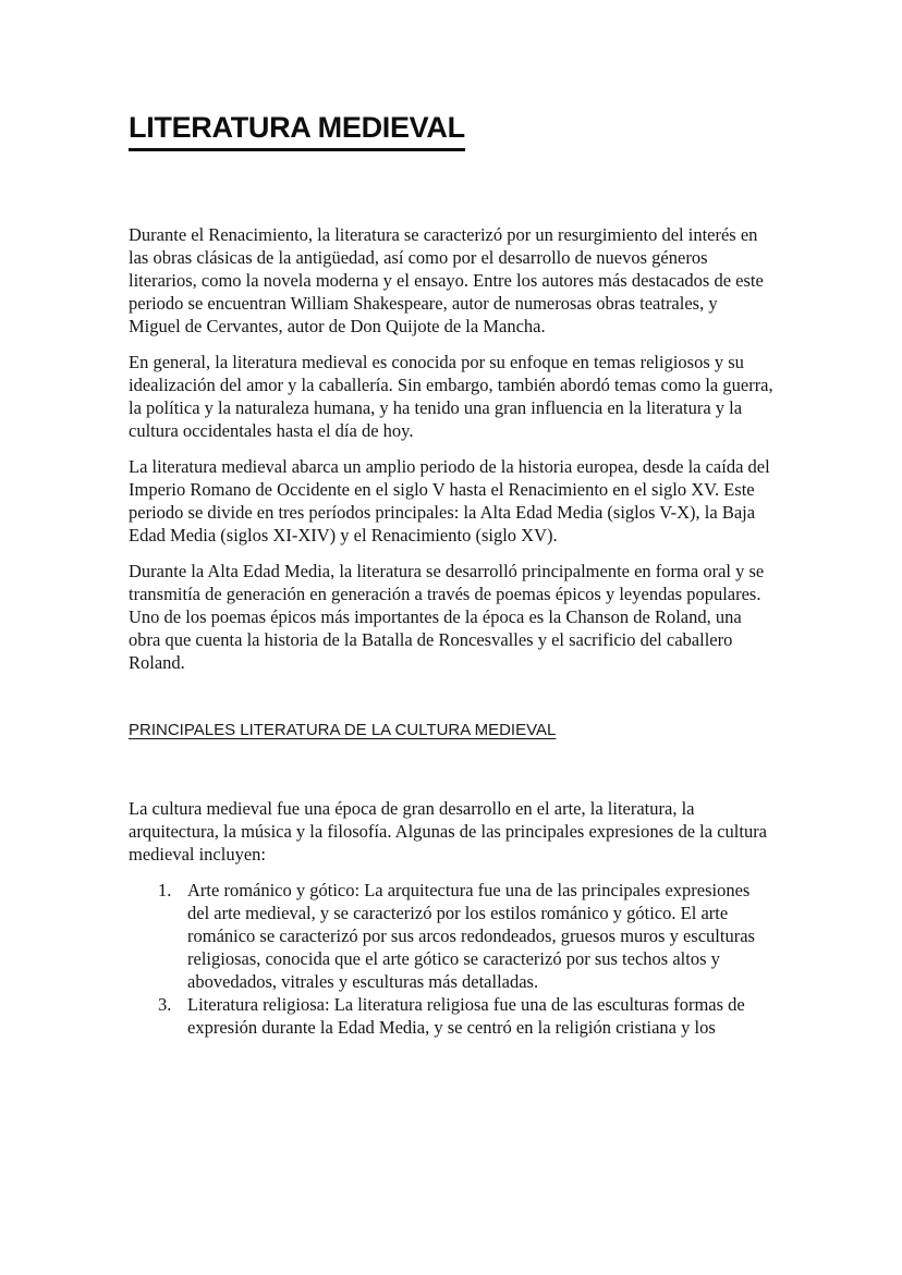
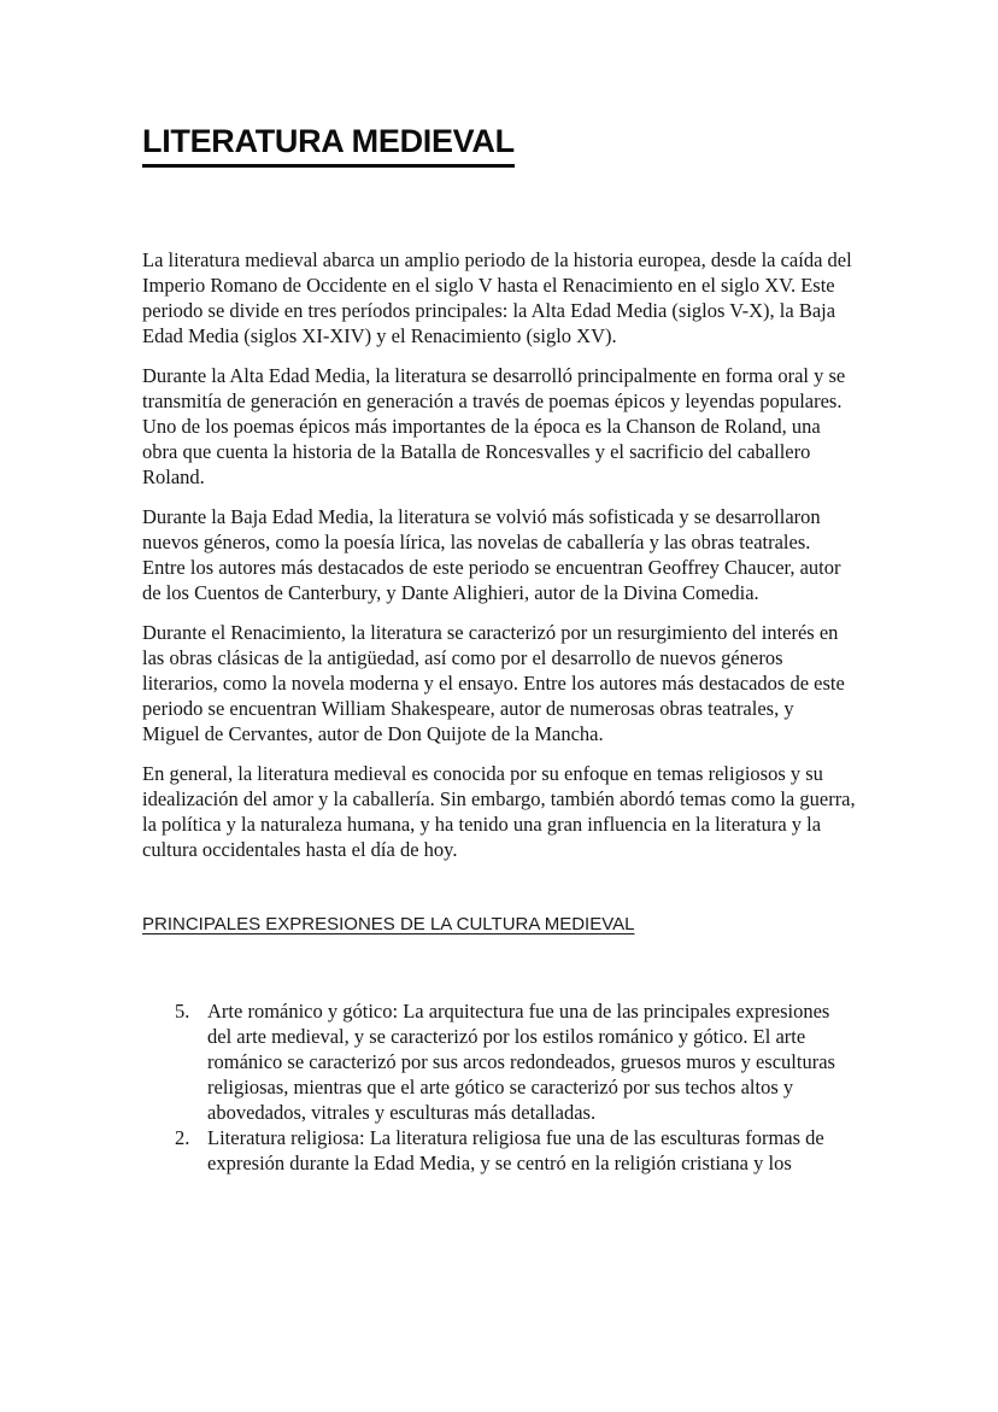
  LITERATURA MEDIEVAL
- Durante el Renacimiento, la literatura se caracterizó por un resurgimiento del interés en las obras clásicas de la antigüedad, así como por el desarrollo de nuevos géneros literarios, como la novela moderna y el ensayo. Entre los autores más destacados de este periodo se encuentran William Shakespeare, autor de numerosas obras teatrales, y Miguel de Cervantes, autor de Don Quijote de la Mancha.
+ La literatura medieval abarca un amplio periodo de la historia europea, desde la caída del Imperio Romano de Occidente en el siglo V hasta el Renacimiento en el siglo XV. Este periodo se divide en tres períodos principales: la Alta Edad Media (siglos V-X), la Baja Edad Media (siglos XI-XIV) y el Renacimiento (siglo XV).
- En general, la literatura medieval es conocida por su enfoque en temas religiosos y su idealización del amor y la caballería. Sin embargo, también abordó temas como la guerra, la política y la naturaleza humana, y ha tenido una gran influencia en la literatura y la cultura occidentales hasta el día de hoy.
+ Durante la Alta Edad Media, la literatura se desarrolló principalmente en forma oral y se transmitía de generación en generación a través de poemas épicos y leyendas populares. Uno de los poemas épicos más importantes de la época es la Chanson de Roland, una obra que cuenta la historia de la Batalla de Roncesvalles y el sacrificio del caballero Roland.
+ Durante la Baja Edad Media, la literatura se volvió más sofisticada y se desarrollaron nuevos géneros, como la poesía lírica, las novelas de caballería y las obras teatrales. Entre los autores más destacados de este periodo se encuentran Geoffrey Chaucer, autor de los Cuentos de Canterbury, y Dante Alighieri, autor de la Divina Comedia.
- La literatura medieval abarca un amplio periodo de la historia europea, desde la caída del Imperio Romano de Occidente en el siglo V hasta el Renacimiento en el siglo XV. Este periodo se divide en tres períodos principales: la Alta Edad Media (siglos V-X), la Baja Edad Media (siglos XI-XIV) y el Renacimiento (siglo XV).
+ Durante el Renacimiento, la literatura se caracterizó por un resurgimiento del interés en las obras clásicas de la antigüedad, así como por el desarrollo de nuevos géneros literarios, como la novela moderna y el ensayo. Entre los autores más destacados de este periodo se encuentran William Shakespeare, autor de numerosas obras teatrales, y Miguel de Cervantes, autor de Don Quijote de la Mancha.
- Durante la Alta Edad Media, la literatura se desarrolló principalmente en forma oral y se transmitía de generación en generación a través de poemas épicos y leyendas populares. Uno de los poemas épicos más importantes de la época es la Chanson de Roland, una obra que cuenta la historia de la Batalla de Roncesvalles y el sacrificio del caballero Roland.
+ En general, la literatura medieval es conocida por su enfoque en temas religiosos y su idealización del amor y la caballería. Sin embargo, también abordó temas como la guerra, la política y la naturaleza humana, y ha tenido una gran influencia en la literatura y la cultura occidentales hasta el día de hoy.
- PRINCIPALES LITERATURA DE LA CULTURA MEDIEVAL
+ PRINCIPALES EXPRESIONES DE LA CULTURA MEDIEVAL
- La cultura medieval fue una época de gran desarrollo en el arte, la literatura, la arquitectura, la música y la filosofía. Algunas de las principales expresiones de la cultura medieval incluyen:
- 1.
+ 5.
- Arte románico y gótico: La arquitectura fue una de las principales expresiones del arte medieval, y se caracterizó por los estilos románico y gótico. El arte románico se caracterizó por sus arcos redondeados, gruesos muros y esculturas religiosas, conocida que el arte gótico se caracterizó por sus techos altos y abovedados, vitrales y esculturas más detalladas.
+ Arte románico y gótico: La arquitectura fue una de las principales expresiones del arte medieval, y se caracterizó por los estilos románico y gótico. El arte románico se caracterizó por sus arcos redondeados, gruesos muros y esculturas religiosas, mientras que el arte gótico se caracterizó por sus techos altos y abovedados, vitrales y esculturas más detalladas.
- 3.
+ 2.
  Literatura religiosa: La literatura religiosa fue una de las esculturas formas de expresión durante la Edad Media, y se centró en la religión cristiana y los
